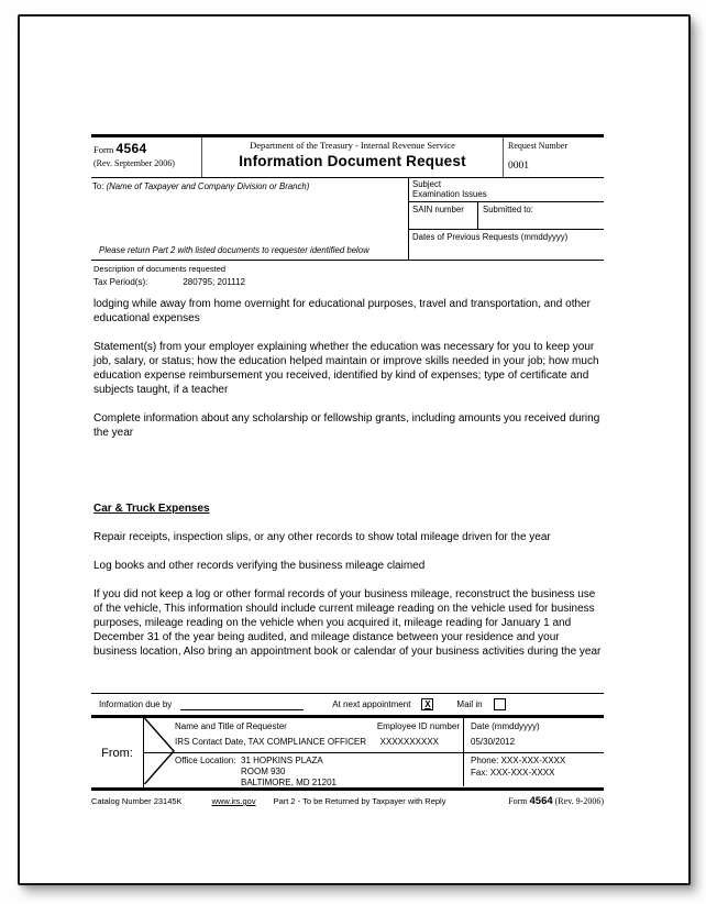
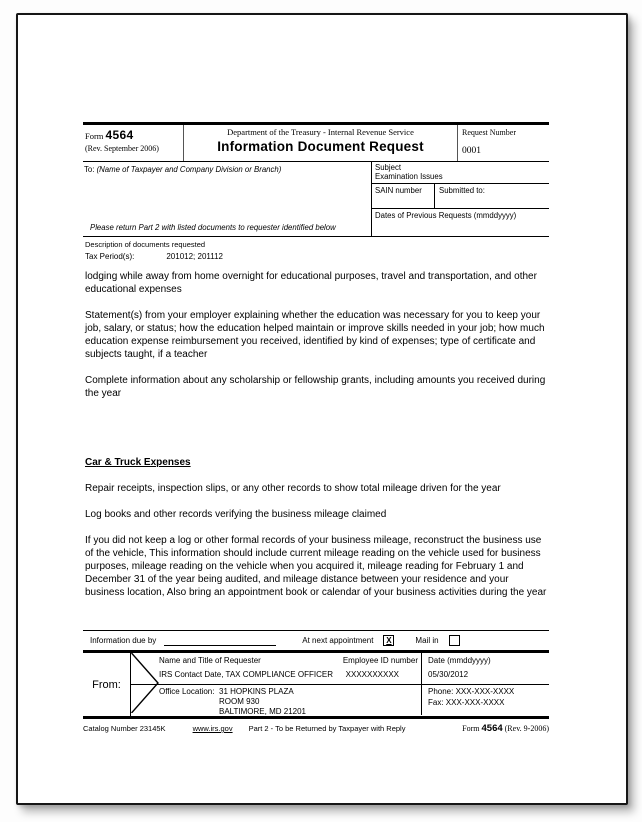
  Form 4564
  (Rev. September 2006)
  Department of the Treasury - Internal Revenue Service
  Information Document Request
  Request Number
  0001
  To: (Name of Taxpayer and Company Division or Branch)
  Please return Part 2 with listed documents to requester identified below
  Subject
  Examination Issues
  SAIN number
  Submitted to:
  Dates of Previous Requests (mmddyyyy)
  Description of documents requested
  Tax Period(s):
- 280795; 201112
+ 201012; 201112
  lodging while away from home overnight for educational purposes, travel and transportation, and other educational expenses
  Statement(s) from your employer explaining whether the education was necessary for you to keep your job, salary, or status; how the education helped maintain or improve skills needed in your job; how much education expense reimbursement you received, identified by kind of expenses; type of certificate and subjects taught, if a teacher
  Complete information about any scholarship or fellowship grants, including amounts you received during the year
  Car & Truck Expenses
  Repair receipts, inspection slips, or any other records to show total mileage driven for the year
  Log books and other records verifying the business mileage claimed
- If you did not keep a log or other formal records of your business mileage, reconstruct the business use of the vehicle, This information should include current mileage reading on the vehicle used for business purposes, mileage reading on the vehicle when you acquired it, mileage reading for January 1 and December 31 of the year being audited, and mileage distance between your residence and your business location, Also bring an appointment book or calendar of your business activities during the year
+ If you did not keep a log or other formal records of your business mileage, reconstruct the business use of the vehicle, This information should include current mileage reading on the vehicle used for business purposes, mileage reading on the vehicle when you acquired it, mileage reading for February 1 and December 31 of the year being audited, and mileage distance between your residence and your business location, Also bring an appointment book or calendar of your business activities during the year
  Information due by
  At next appointment
  X
  Mail in
  From:
  Name and Title of Requester
  Employee ID number
  IRS Contact Date, TAX COMPLIANCE OFFICER
  XXXXXXXXXX
  Date (mmddyyyy)
  05/30/2012
  Office Location:
  31 HOPKINS PLAZA
  ROOM 930
  BALTIMORE, MD 21201
  Phone: XXX-XXX-XXXX
  Fax: XXX-XXX-XXXX
  Catalog Number 23145K
  www.irs.gov
  Part 2 - To be Returned by Taxpayer with Reply
  Form 4564 (Rev. 9-2006)
